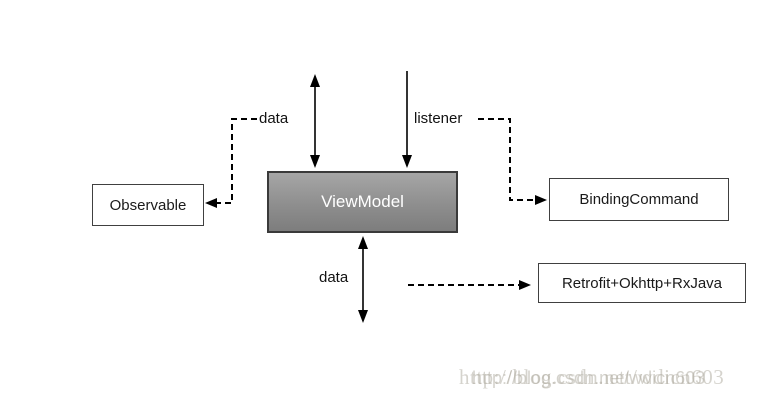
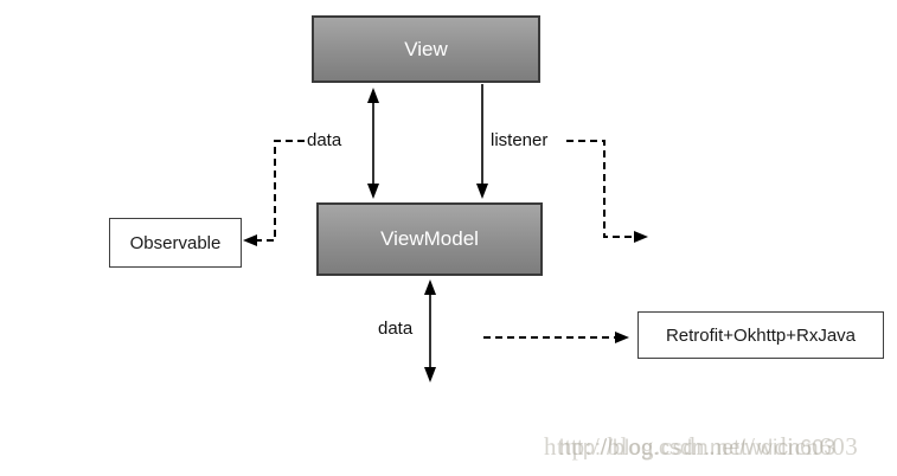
+ View
  ViewModel
  Observable
- BindingCommand
  Retrofit+Okhttp+RxJava
  data
  listener
  data
  http://blog.csdn.net/wdicn603
  http://blog.csdn.net/wdicn603
